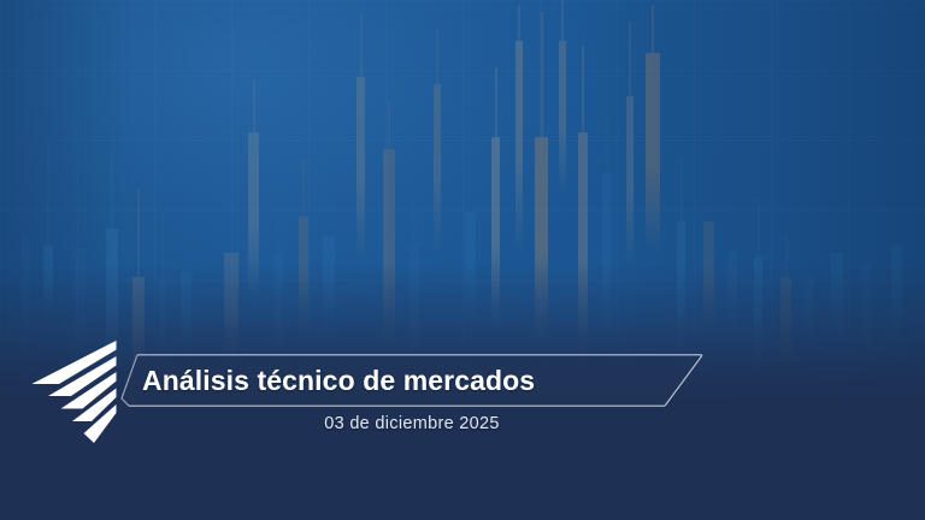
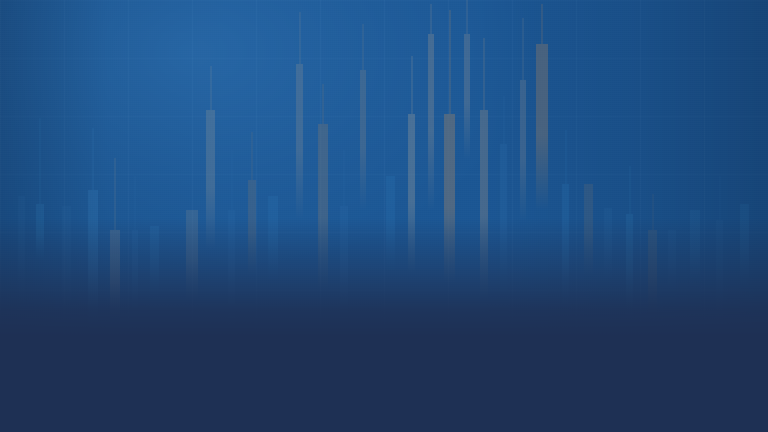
- Análisis técnico de mercados
- 03 de diciembre 2025
